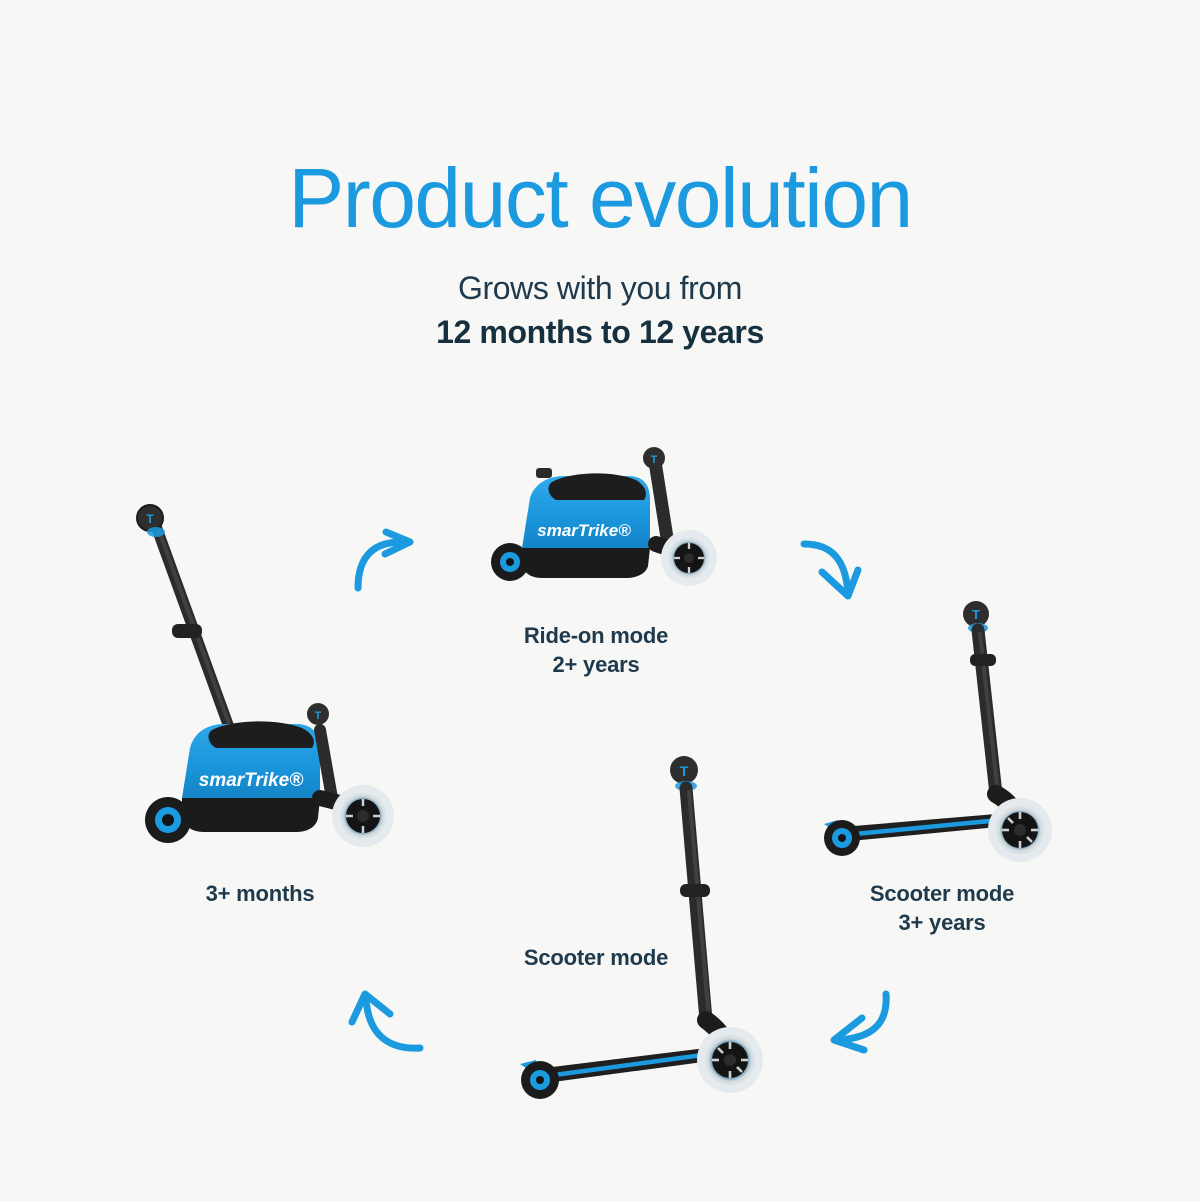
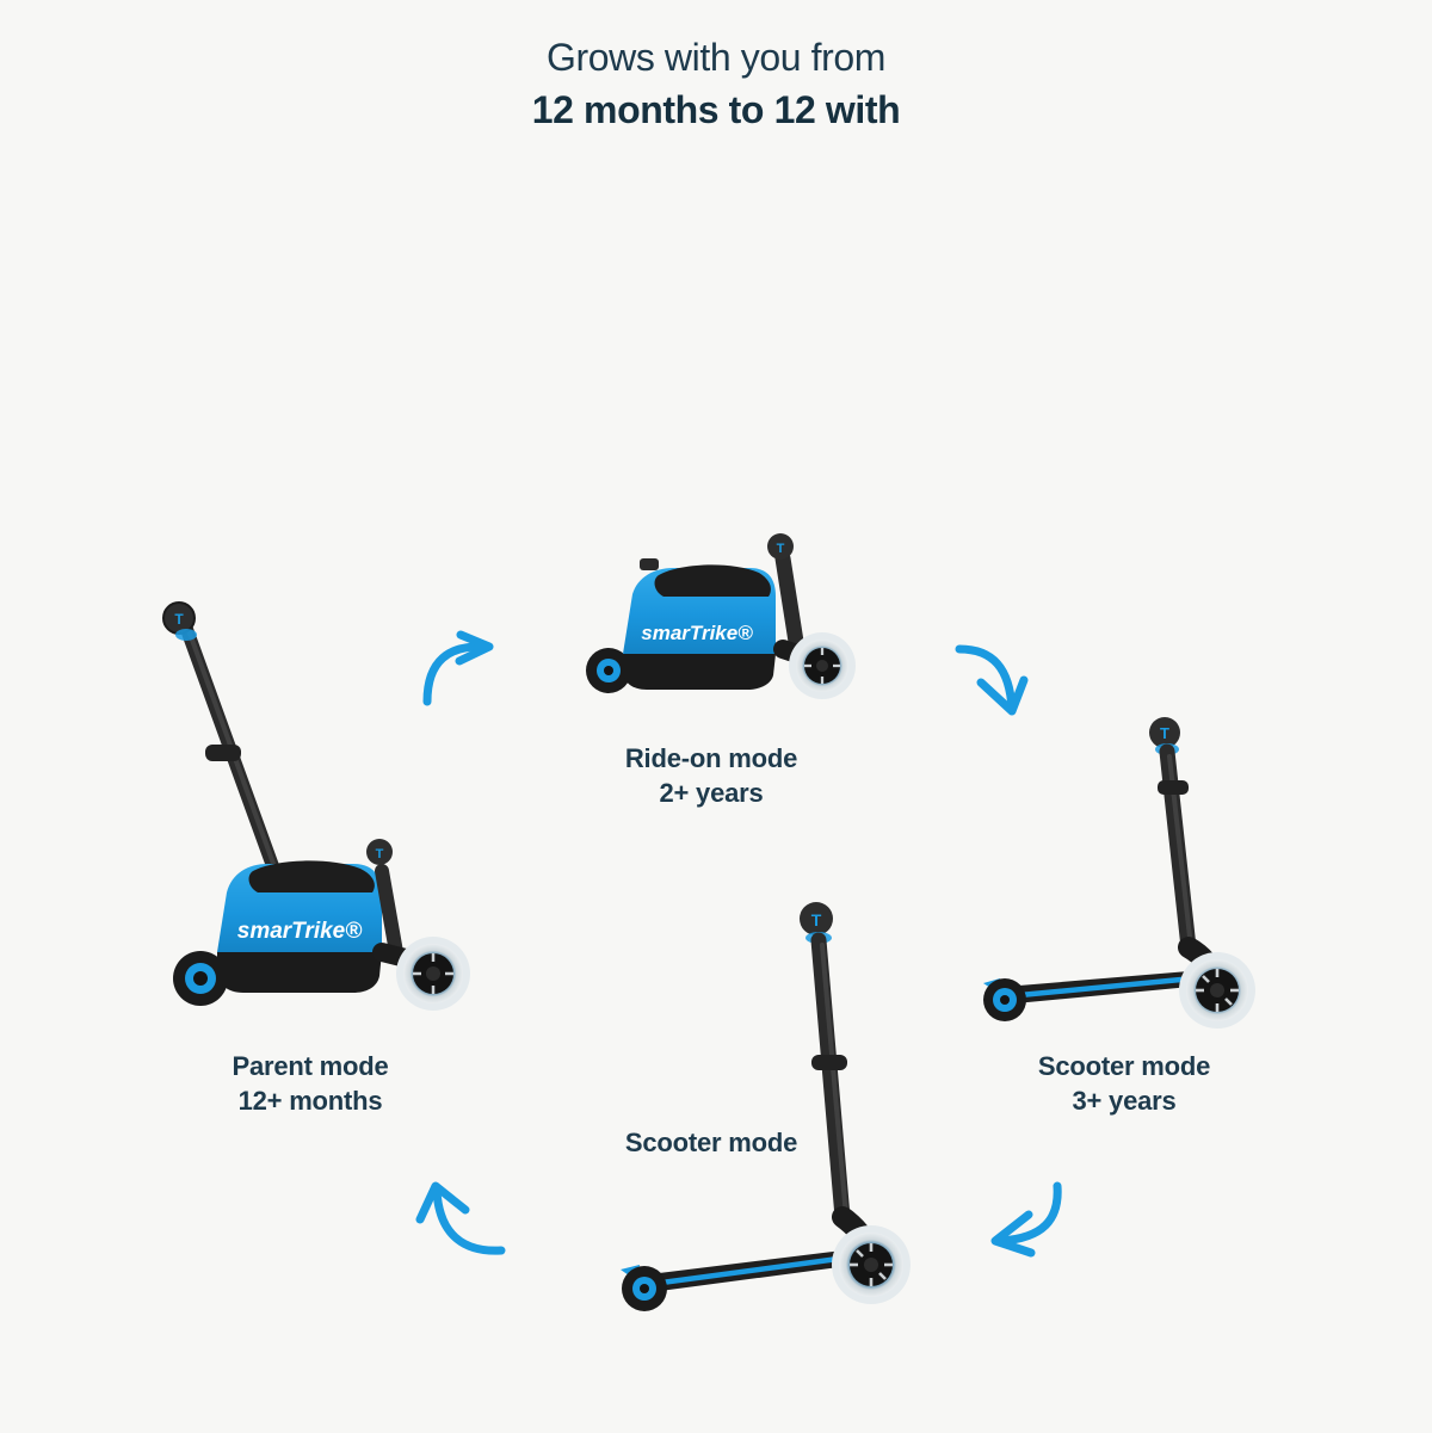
- Product evolution
  Grows with you from
- 12 months to 12 years
+ 12 months to 12 with
  T
  smarTrike®
  T
+ Parent mode
- 3+ months
+ 12+ months
  smarTrike®
  T
  Ride-on mode
  2+ years
  T
  Scooter mode
  3+ years
  T
  Scooter mode
